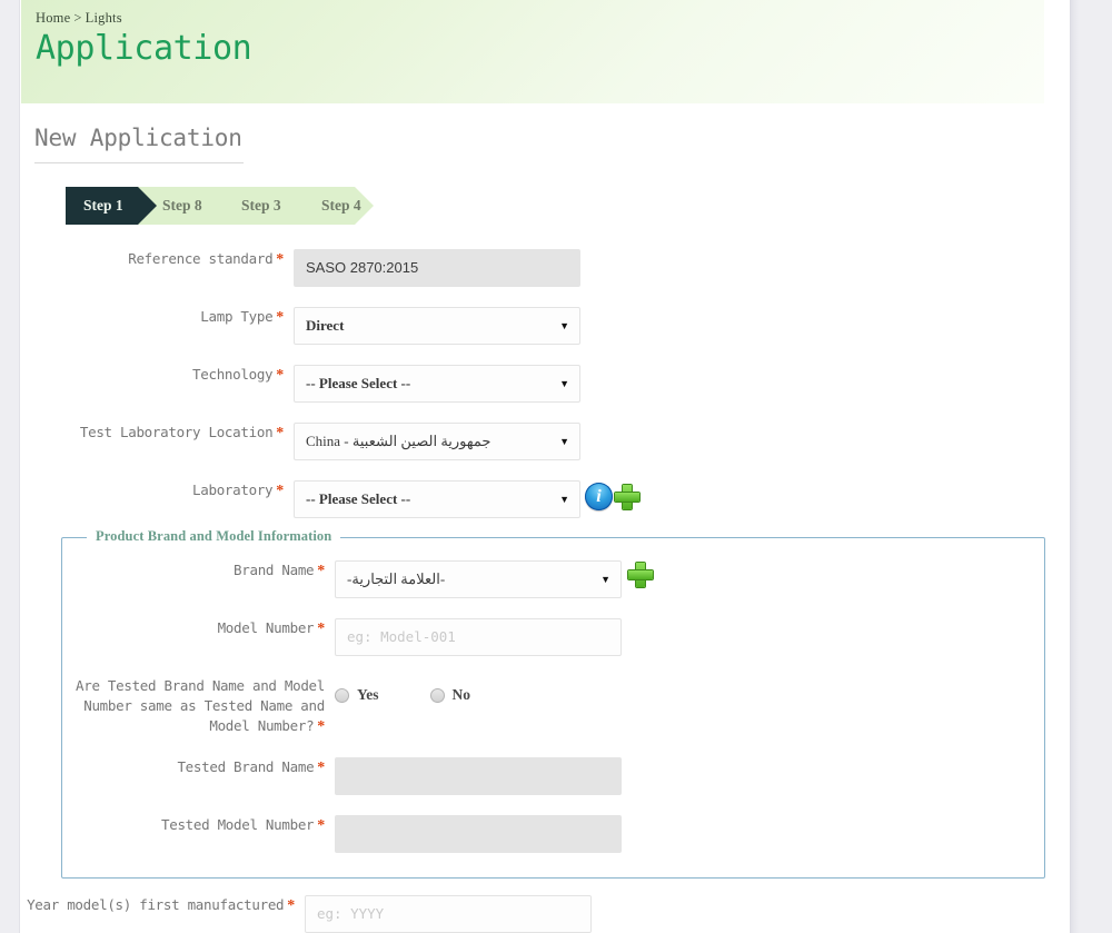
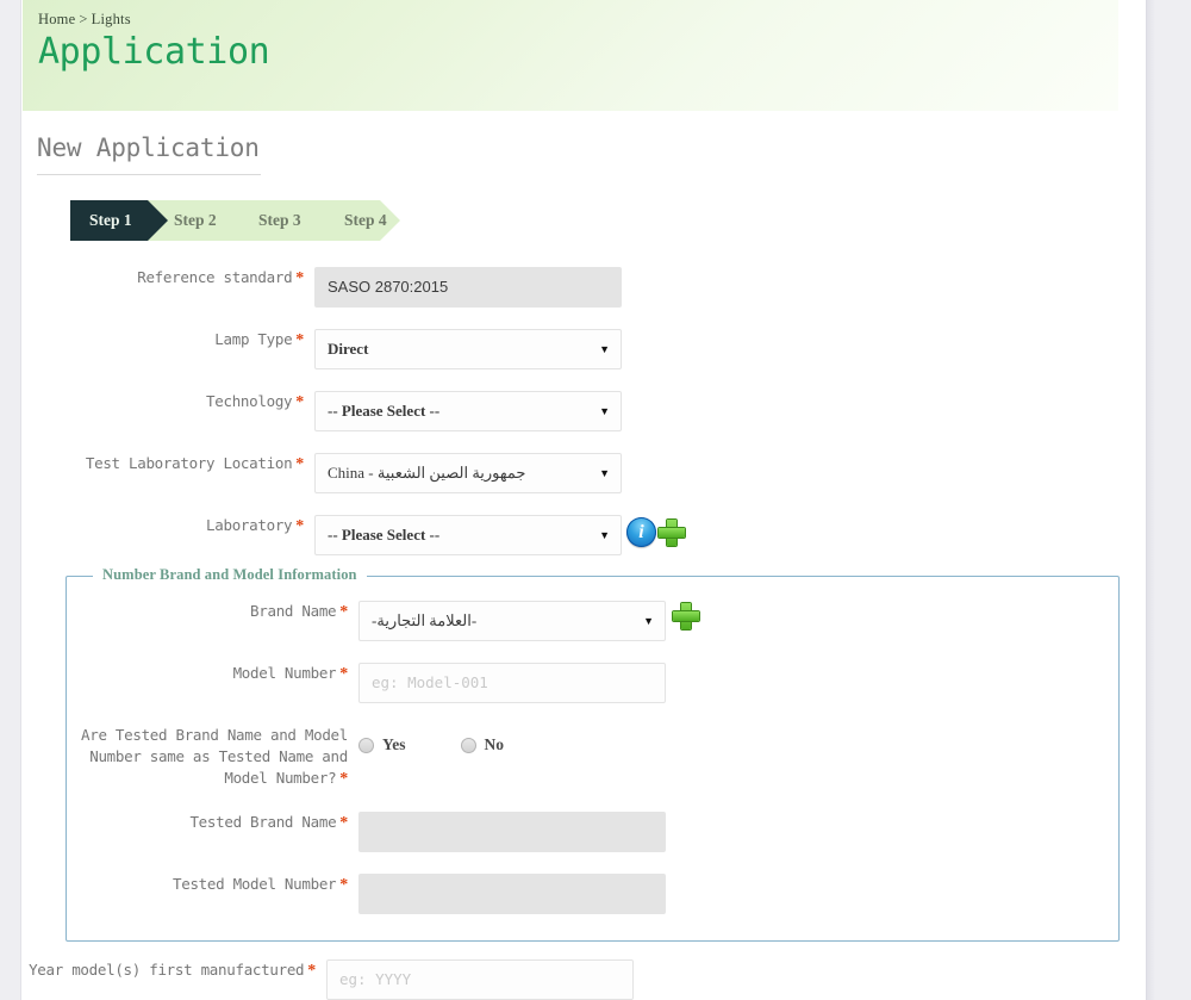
  Home > Lights
  Application
  New Application
  Step 1
- Step 8
+ Step 2
  Step 3
  Step 4
  Reference standard *
  SASO 2870:2015
  Lamp Type *
  Direct
  ▼
  Technology *
  -- Please Select --
  ▼
  Test Laboratory Location *
  China - جمهورية الصين الشعبية
  ▼
  Laboratory *
  -- Please Select --
  ▼
- Product Brand and Model Information
+ Number Brand and Model Information
  Brand Name *
  -العلامة التجارية-
  ▼
  Model Number *
  eg: Model-001
  Are Tested Brand Name and Model Number same as Tested Name and Model Number? *
  Yes
  No
  Tested Brand Name *
  Tested Model Number *
  Year model(s) first manufactured *
  eg: YYYY
